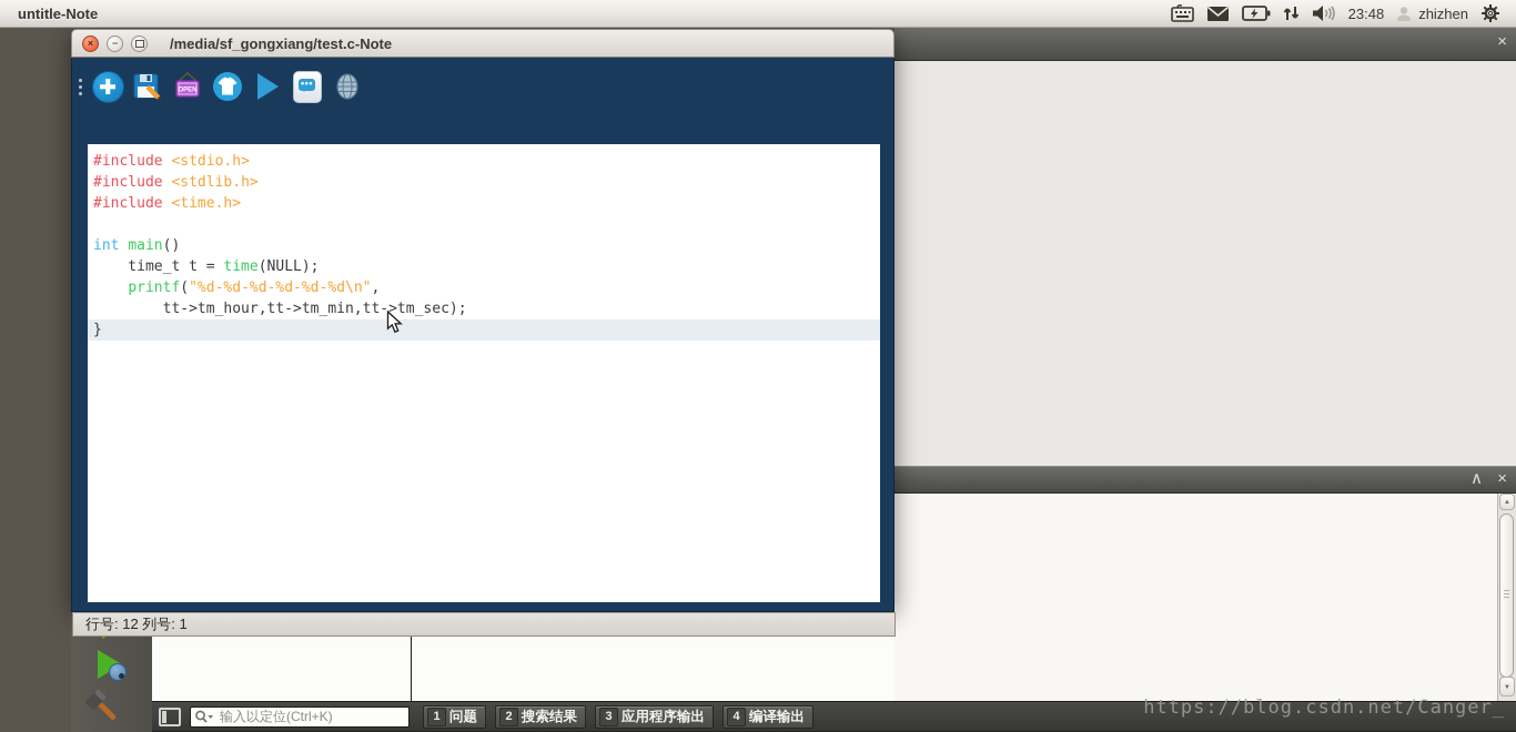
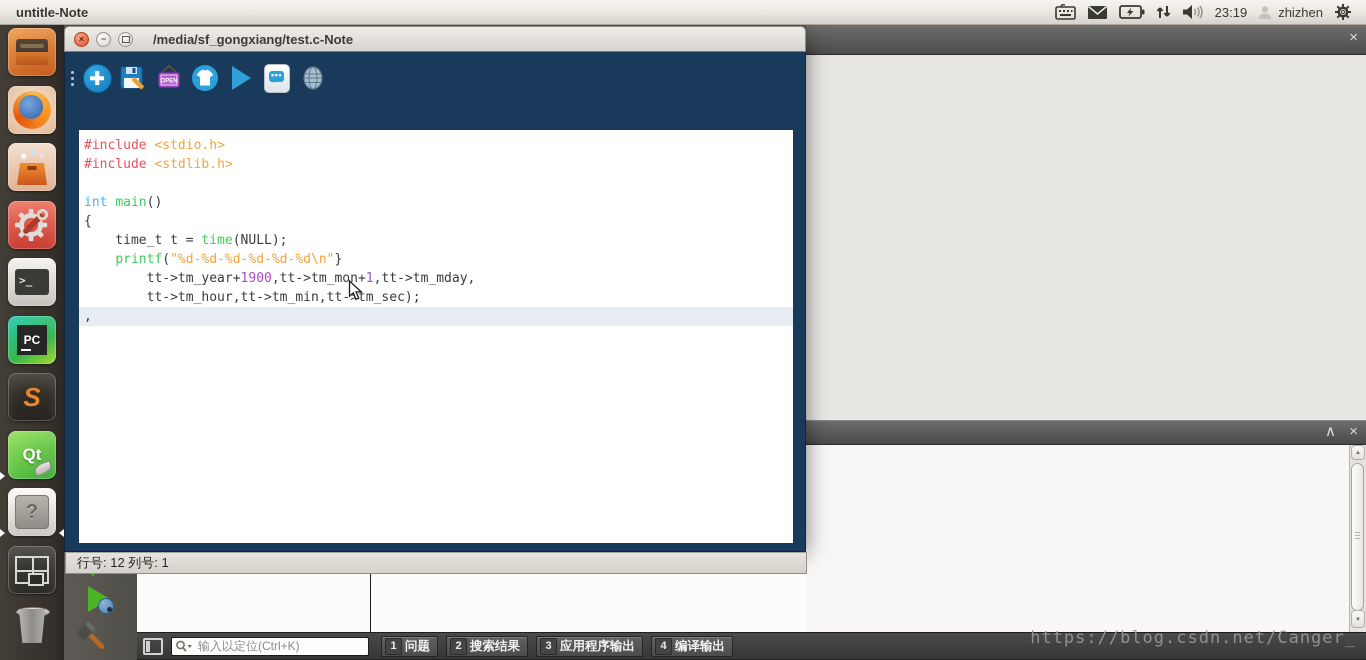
  untitle-Note
- 23:48
+ 23:19
  zhizhen
+ >_
+ PC
+ S
+ Qt
+ ?
  ×
  ∧
  ×
  输入以定位(Ctrl+K)
  1
  问题
  2
  搜索结果
  3
  应用程序输出
  4
  编译输出
  ×
  −
  /media/sf_gongxiang/test.c-Note
  •••
  #include <stdio.h>
  #include <stdlib.h>
- #include <time.h>
  int main()
+ {
  time_t t = time(NULL);
- printf("%d-%d-%d-%d-%d-%d\n",
+ printf("%d-%d-%d-%d-%d-%d\n"}
+ tt->tm_year+1900,tt->tm_mon+1,tt->tm_mday,
  tt->tm_hour,tt->tm_min,tt->tm_sec);
- }
+ ,
  行号: 12 列号: 1
  https://blog.csdn.net/Canger_
